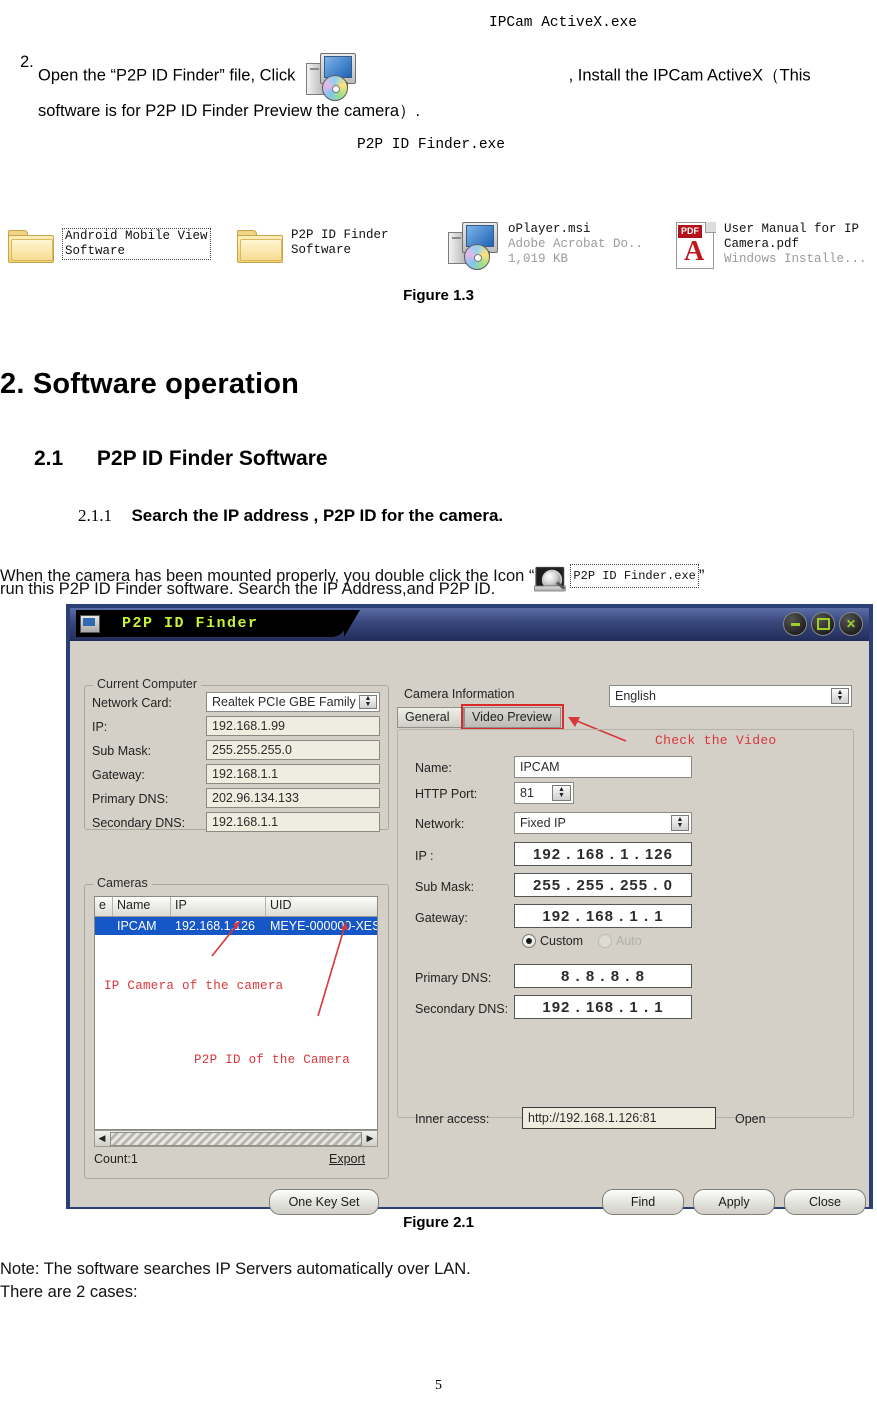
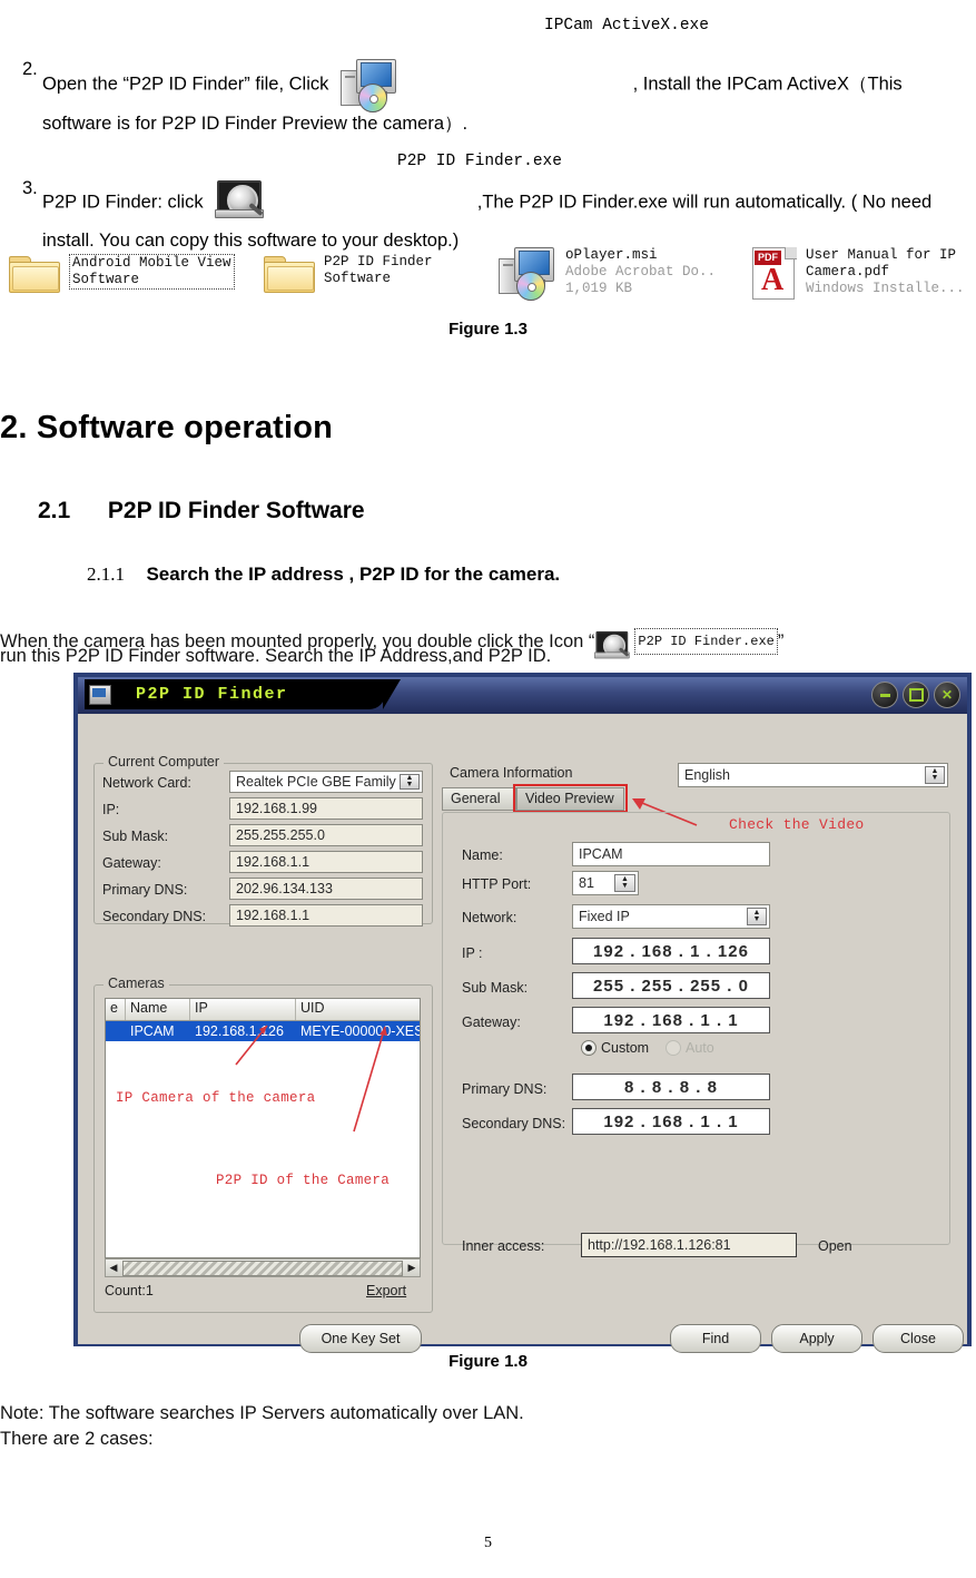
  2.
  Open the “P2P ID Finder” file, Click , Install the IPCam ActiveX（This software is for P2P ID Finder Preview the camera）.
  IPCam ActiveX.exe
+ 3.
+ P2P ID Finder: click ,The P2P ID Finder.exe will run automatically. ( No need install. You can copy this software to your desktop.)
  P2P ID Finder.exe
  Android Mobile View
  Software
  P2P ID Finder
  Software
  oPlayer.msi
  Adobe Acrobat Do..
  1,019 KB
  PDF
  A
  User Manual for IP
  Camera.pdf
  Windows Installe...
  Figure 1.3
  2. Software operation
  2.1 P2P ID Finder Software
  2.1.1 Search the IP address , P2P ID for the camera.
  When the camera has been mounted properly, you double click the Icon “ P2P ID Finder.exe ”
  run this P2P ID Finder software. Search the IP Address,and P2P ID.
  P2P ID Finder
  ✕
  Current Computer
  Network Card:
  Realtek PCIe GBE Family
  IP:
  192.168.1.99
  Sub Mask:
  255.255.255.0
  Gateway:
  192.168.1.1
  Primary DNS:
  202.96.134.133
  Secondary DNS:
  192.168.1.1
  Cameras
  e
  Name
  IP
  UID
  IPCAM
  192.168.1.26
  MEYE-000000-XES
  IP Camera of the camera
  P2P ID of the Camera
  ◀
  ▶
  Count:1
  Export
  One Key Set
  Camera Information
  English
  General
  Video Preview
  Check the Video
  Name:
  IPCAM
  HTTP Port:
  81
  Network:
  Fixed IP
  IP :
  192 . 168 . 1 . 126
  Sub Mask:
  255 . 255 . 255 . 0
  Gateway:
  192 . 168 . 1 . 1
  Custom
  Auto
  Primary DNS:
  8 . 8 . 8 . 8
  Secondary DNS:
  192 . 168 . 1 . 1
  Inner access:
  http://192.168.1.126:81
  Open
  Find
  Apply
  Close
- Figure 2.1
+ Figure 1.8
  Note: The software searches IP Servers automatically over LAN.
  There are 2 cases:
  5
